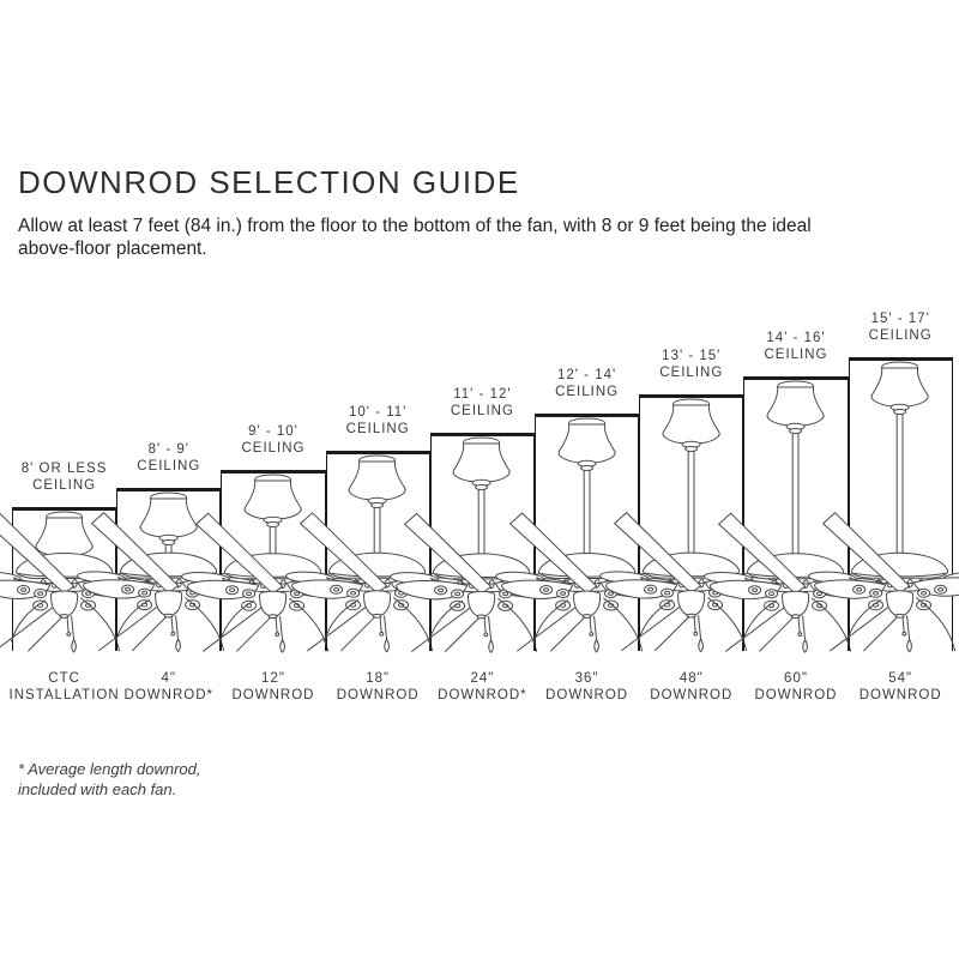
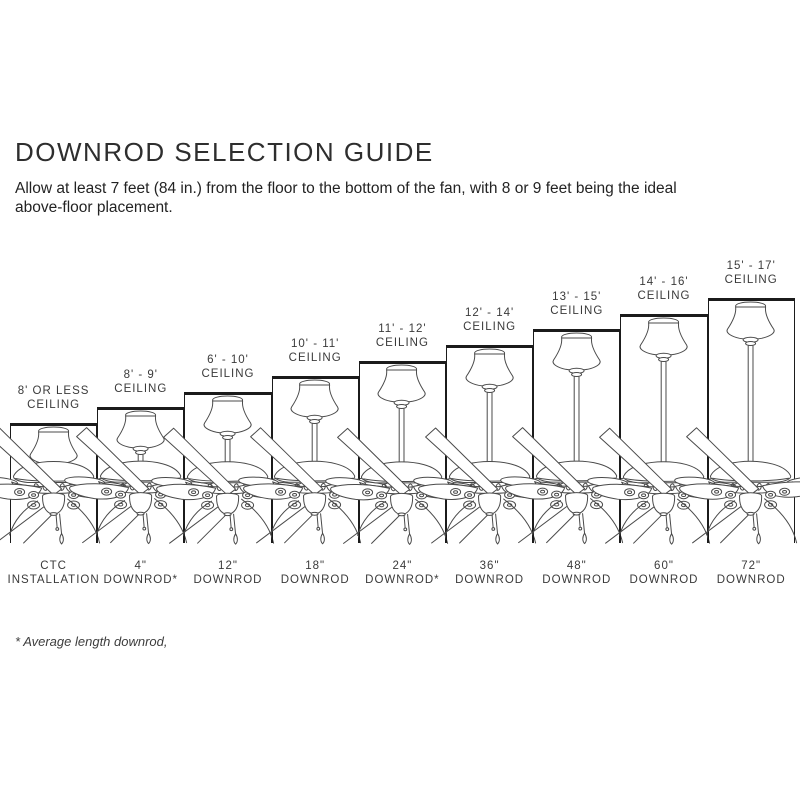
  DOWNROD SELECTION GUIDE
  Allow at least 7 feet (84 in.) from the floor to the bottom of the fan, with 8 or 9 feet being the ideal
  above-floor placement.
  8' OR LESS
  CEILING
  CTC
  INSTALLATION
  8' - 9'
  CEILING
  4"
  DOWNROD*
- 9' - 10'
+ 6' - 10'
  CEILING
  12"
  DOWNROD
  10' - 11'
  CEILING
  18"
  DOWNROD
  11' - 12'
  CEILING
  24"
  DOWNROD*
  12' - 14'
  CEILING
  36"
  DOWNROD
  13' - 15'
  CEILING
  48"
  DOWNROD
  14' - 16'
  CEILING
  60"
  DOWNROD
  15' - 17'
  CEILING
- 54"
+ 72"
  DOWNROD
  * Average length downrod,
- included with each fan.
